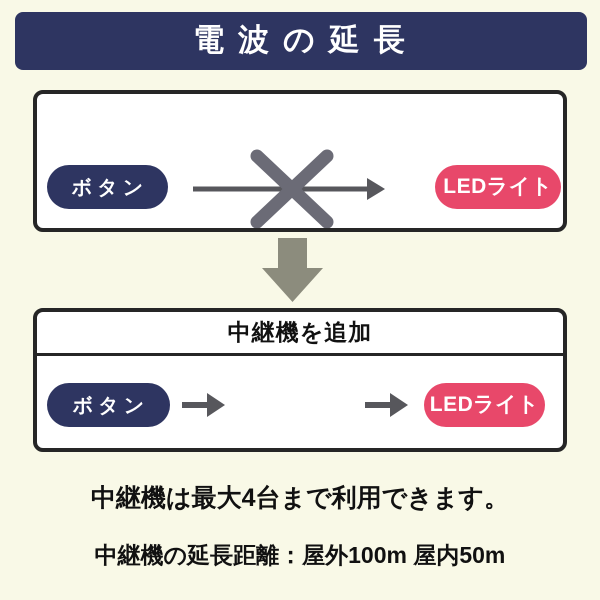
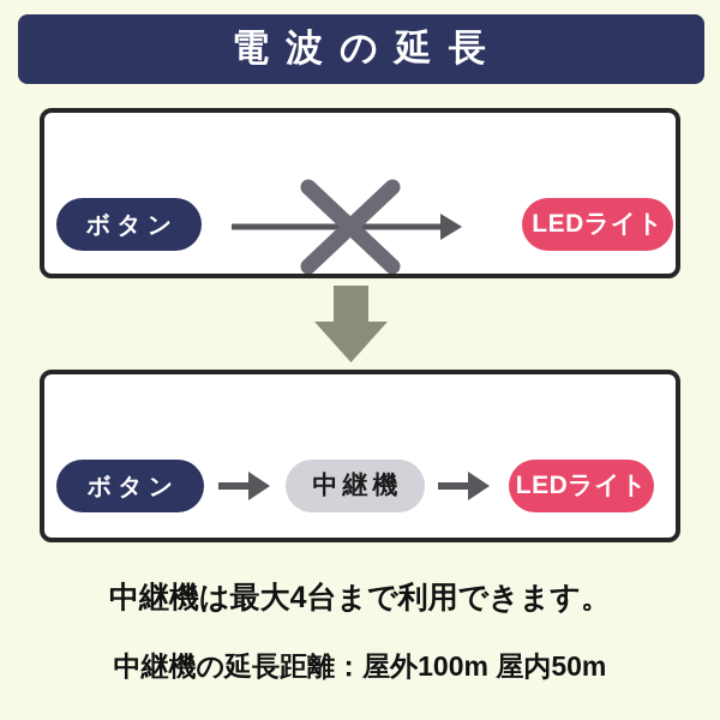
  電波の延長
  ボタン
  LEDライト
- 中継機を追加
  ボタン
+ 中継機
  LEDライト
  中継機は最大4台まで利用できます。
  中継機の延長距離：屋外100m 屋内50m
